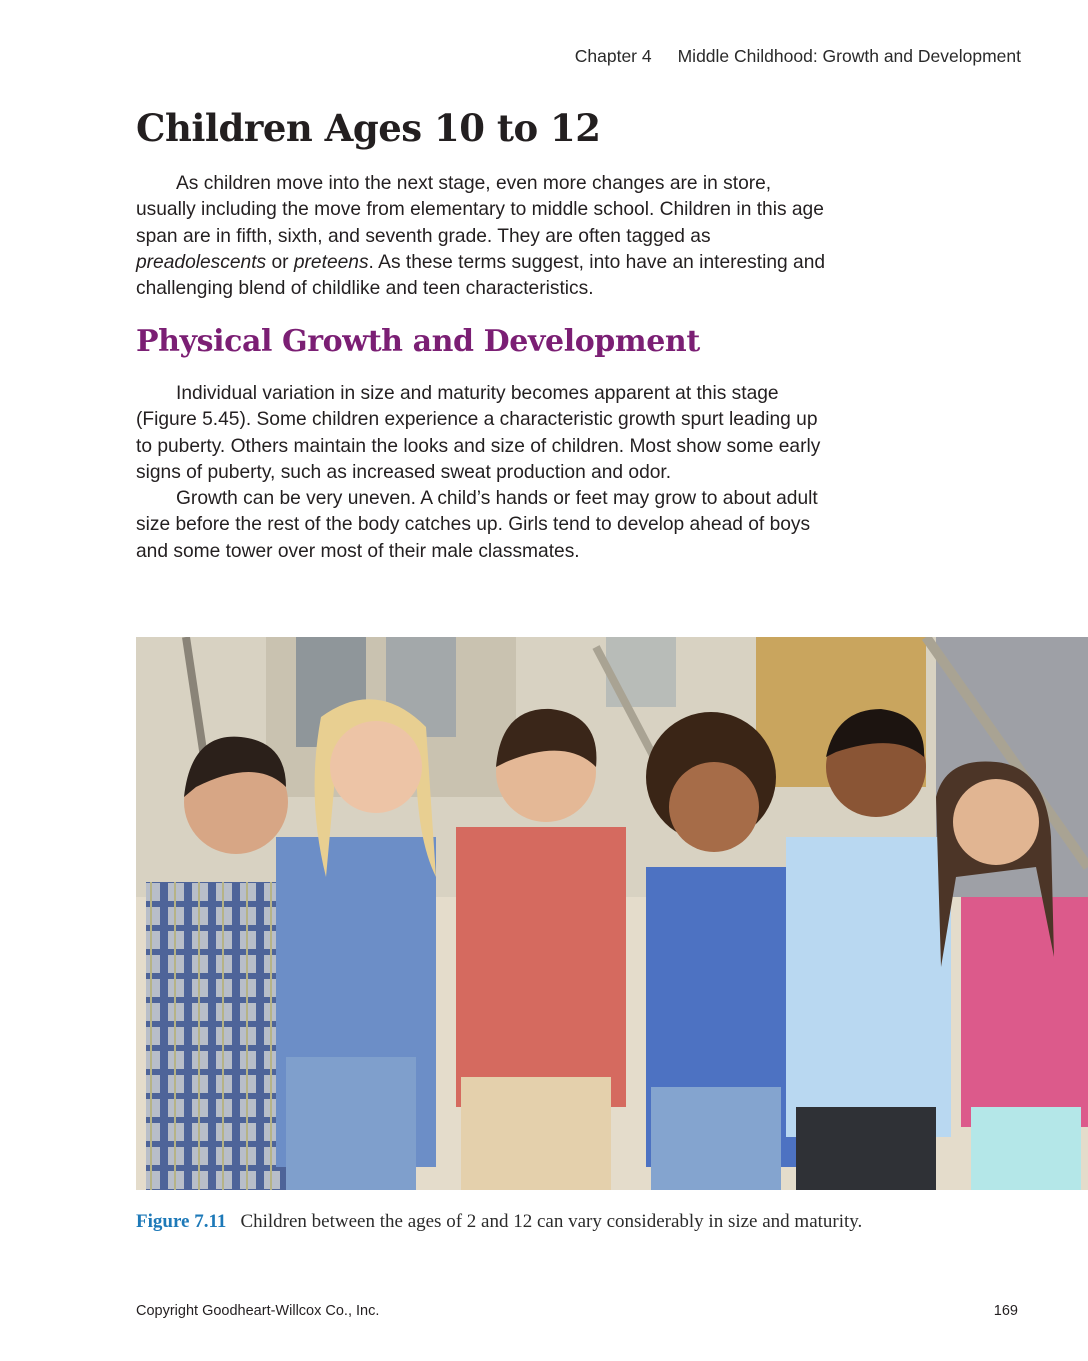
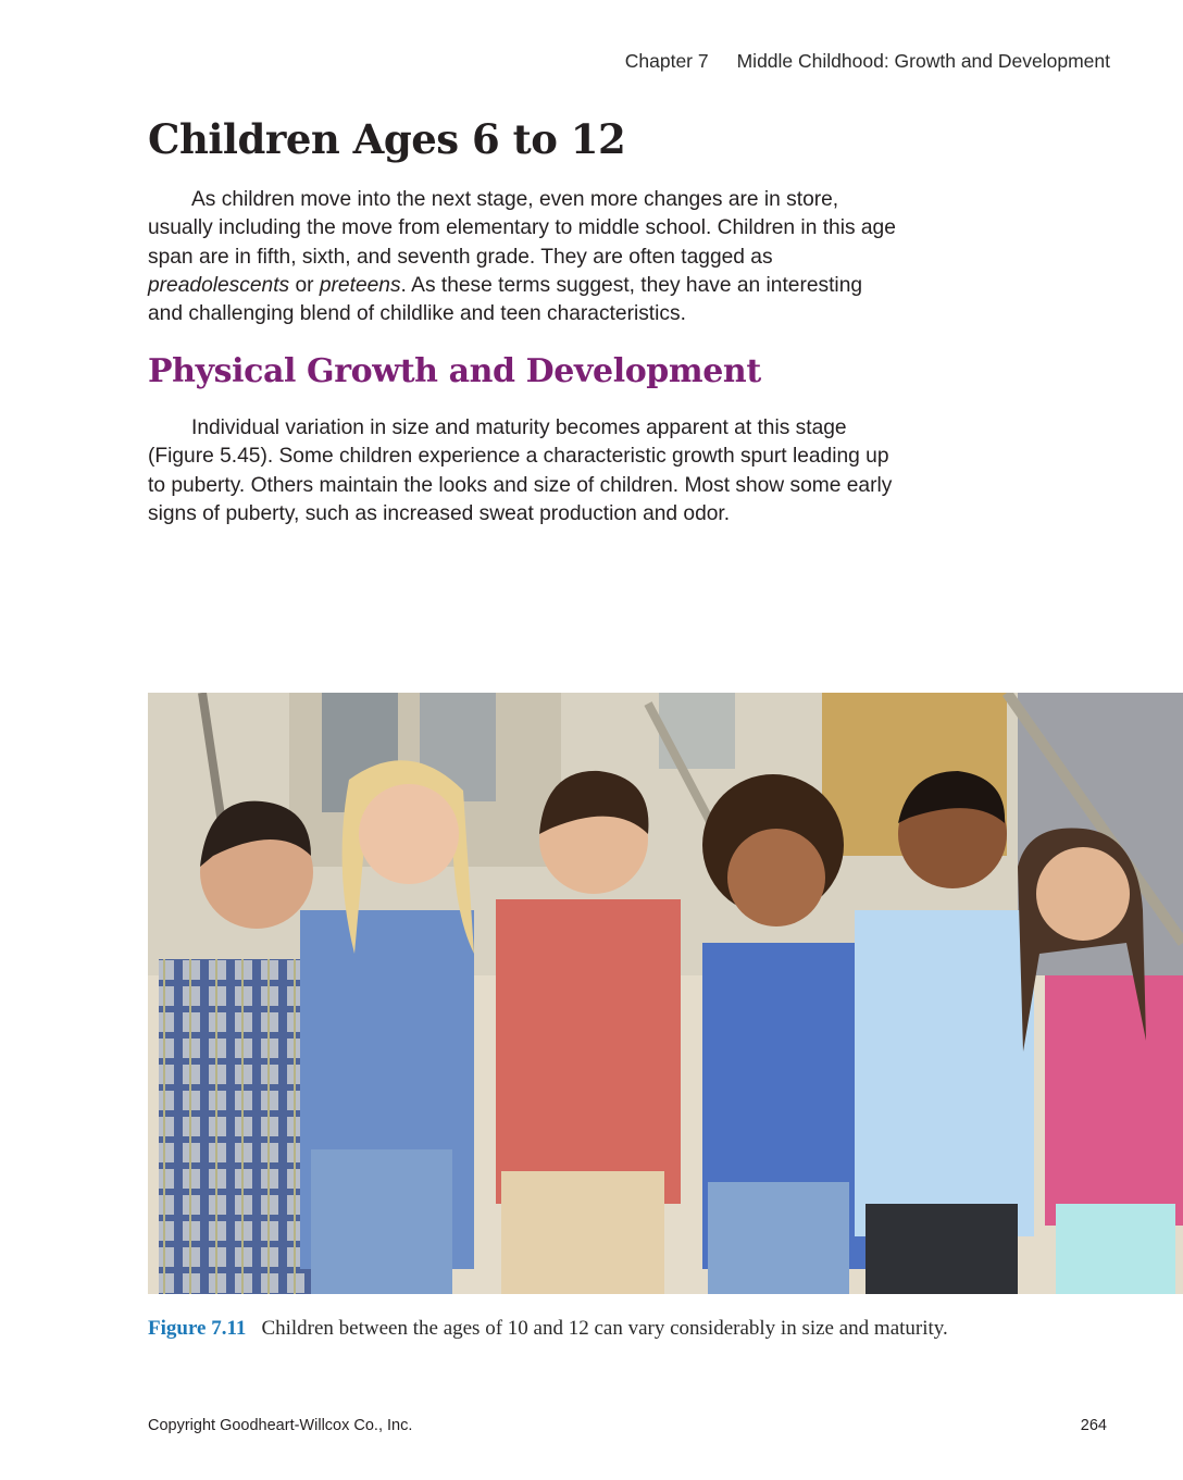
- Chapter 4 Middle Childhood: Growth and Development
+ Chapter 7 Middle Childhood: Growth and Development
- Children Ages 10 to 12
+ Children Ages 6 to 12
- As children move into the next stage, even more changes are in store, usually including the move from elementary to middle school. Children in this age span are in fifth, sixth, and seventh grade. They are often tagged as preadolescents or preteens. As these terms suggest, into have an interesting and challenging blend of childlike and teen characteristics.
+ As children move into the next stage, even more changes are in store, usually including the move from elementary to middle school. Children in this age span are in fifth, sixth, and seventh grade. They are often tagged as preadolescents or preteens. As these terms suggest, they have an interesting and challenging blend of childlike and teen characteristics.
  Physical Growth and Development
  Individual variation in size and maturity becomes apparent at this stage (Figure 5.45). Some children experience a characteristic growth spurt leading up to puberty. Others maintain the looks and size of children. Most show some early signs of puberty, such as increased sweat production and odor.
- Growth can be very uneven. A child’s hands or feet may grow to about adult size before the rest of the body catches up. Girls tend to develop ahead of boys and some tower over most of their male classmates.
- Figure 7.11 Children between the ages of 2 and 12 can vary considerably in size and maturity.
+ Figure 7.11 Children between the ages of 10 and 12 can vary considerably in size and maturity.
  Copyright Goodheart-Willcox Co., Inc.
- 169
+ 264
